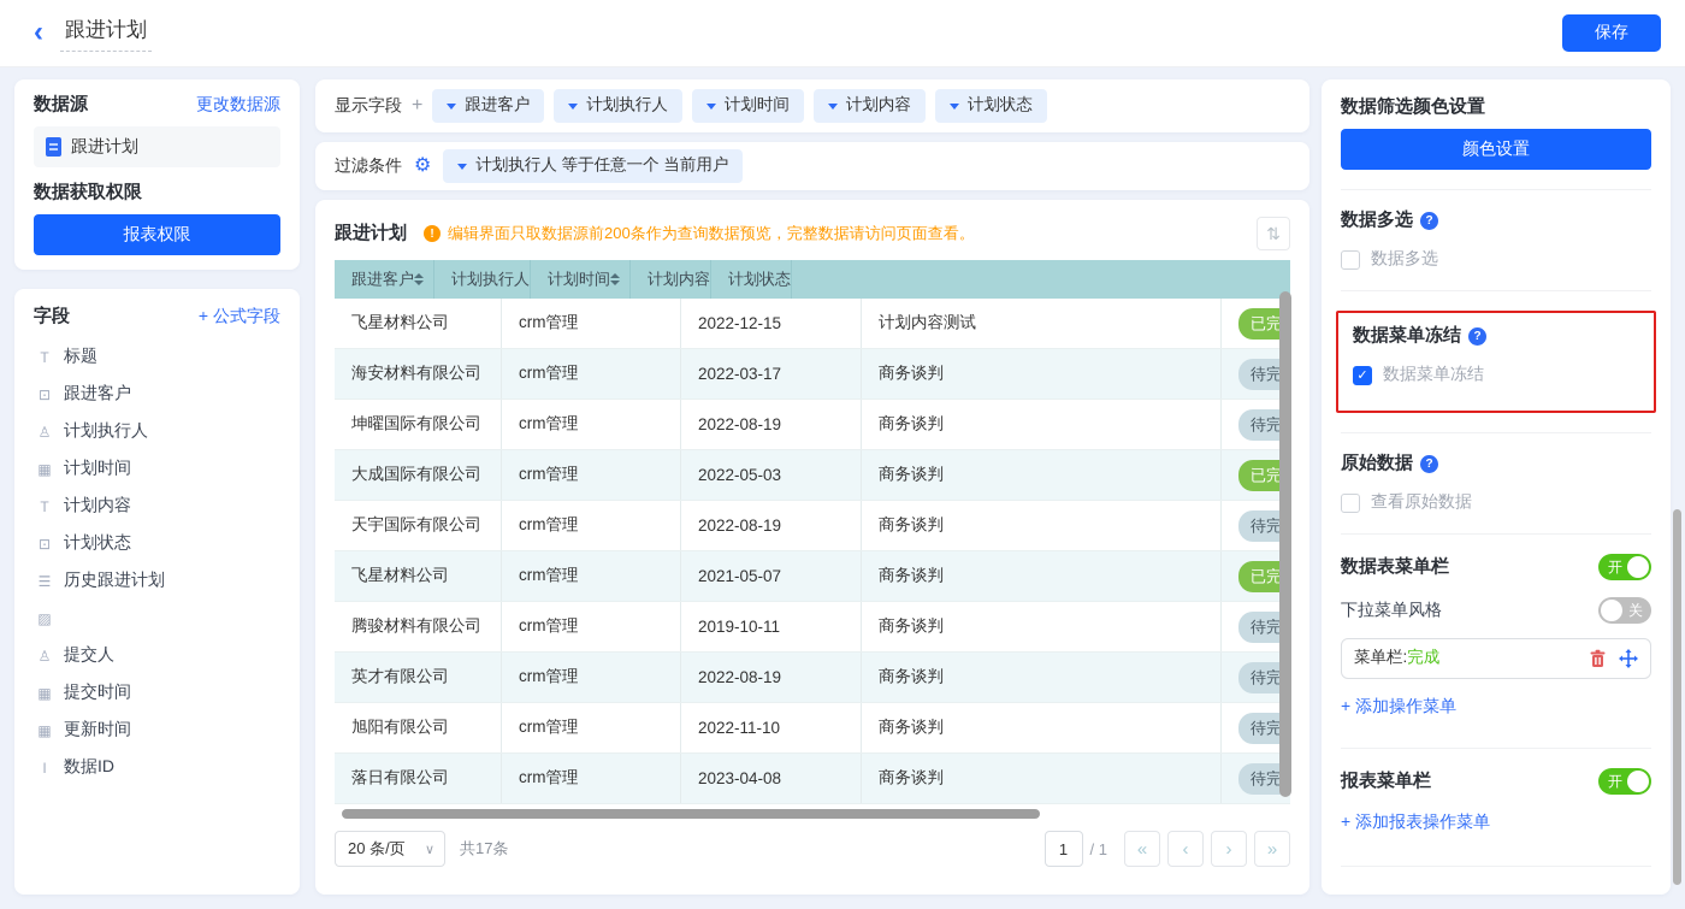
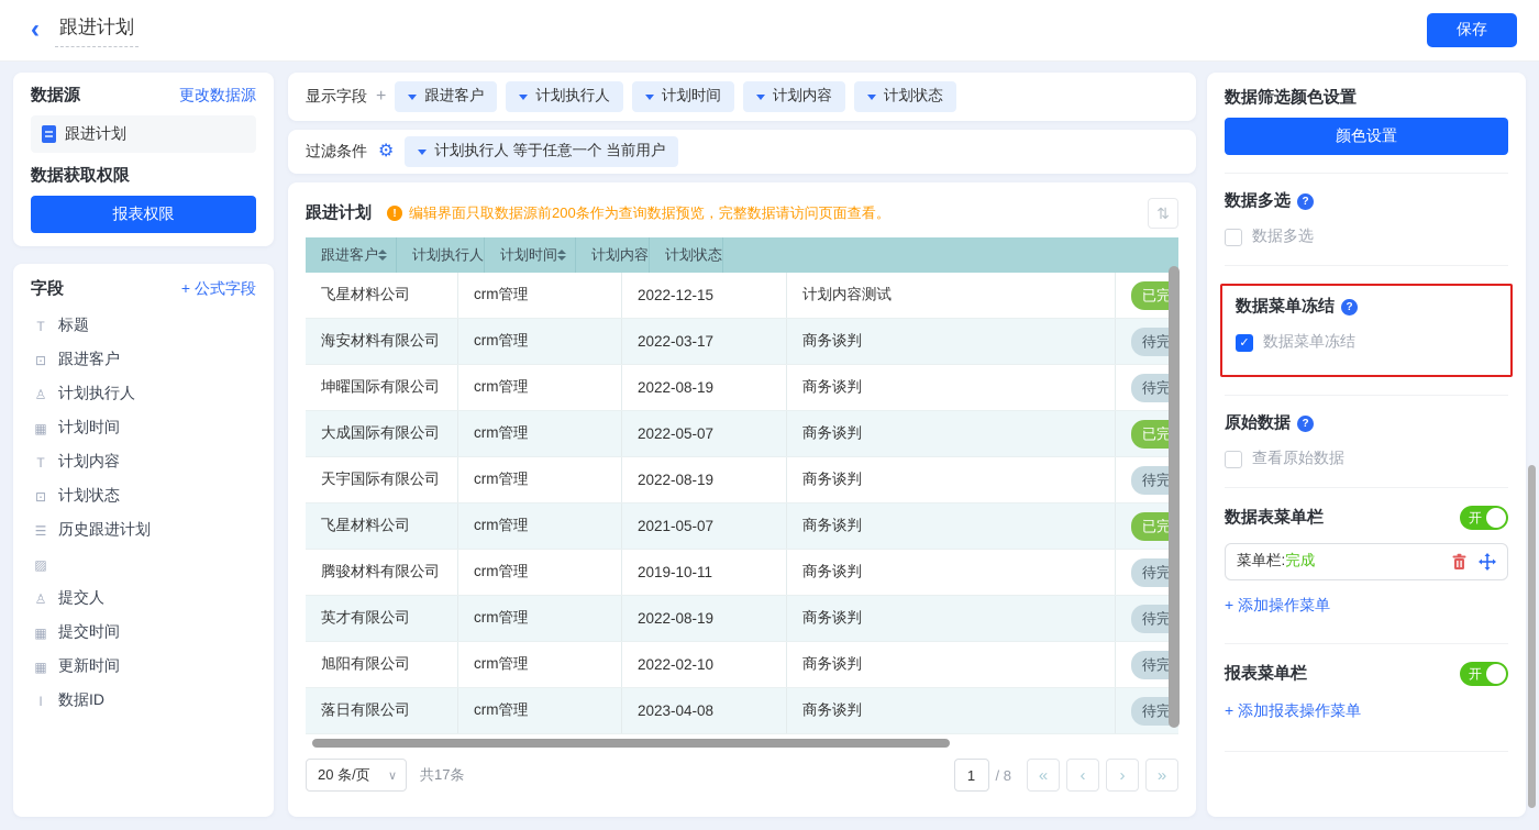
  ‹
  跟进计划
  保存
  数据源
  更改数据源
  跟进计划
  数据获取权限
  报表权限
  字段
  + 公式字段
  T
  标题
  ⊡
  跟进客户
  ♙
  计划执行人
  ▦
  计划时间
  T
  计划内容
  ⊡
  计划状态
  ☰
  历史跟进计划
  ▨
  ♙
  提交人
  ▦
  提交时间
  ▦
  更新时间
  I
  数据ID
  显示字段
  +
  跟进客户
  计划执行人
  计划时间
  计划内容
  计划状态
  过滤条件
  ⚙
  计划执行人 等于任意一个 当前用户
  跟进计划
  !
  编辑界面只取数据源前200条作为查询数据预览，完整数据请访问页面查看。
  ⇅
  跟进客户
  计划执行人
  计划时间
  计划内容
  计划状态
  飞星材料公司
  crm管理
  2022-12-15
  计划内容测试
  海安材料有限公司
  crm管理
  2022-03-17
  商务谈判
  坤曜国际有限公司
  crm管理
  2022-08-19
  商务谈判
  大成国际有限公司
  crm管理
- 2022-05-03
+ 2022-05-07
  商务谈判
  天宇国际有限公司
  crm管理
  2022-08-19
  商务谈判
  飞星材料公司
  crm管理
  2021-05-07
  商务谈判
  腾骏材料有限公司
  crm管理
  2019-10-11
  商务谈判
  英才有限公司
  crm管理
  2022-08-19
  商务谈判
  旭阳有限公司
  crm管理
- 2022-11-10
+ 2022-02-10
  商务谈判
  落日有限公司
  crm管理
  2023-04-08
  商务谈判
  20 条/页
  ∨
  共17条
  1
- / 1
+ / 8
  «
  ‹
  ›
  »
  数据筛选颜色设置
  颜色设置
  数据多选
  ?
  数据多选
  数据菜单冻结
  ?
  ✓
  数据菜单冻结
  原始数据
  ?
  查看原始数据
  数据表菜单栏
  开
- 下拉菜单风格
- 关
  菜单栏:
  完成
  + 添加操作菜单
  报表菜单栏
  开
  + 添加报表操作菜单
